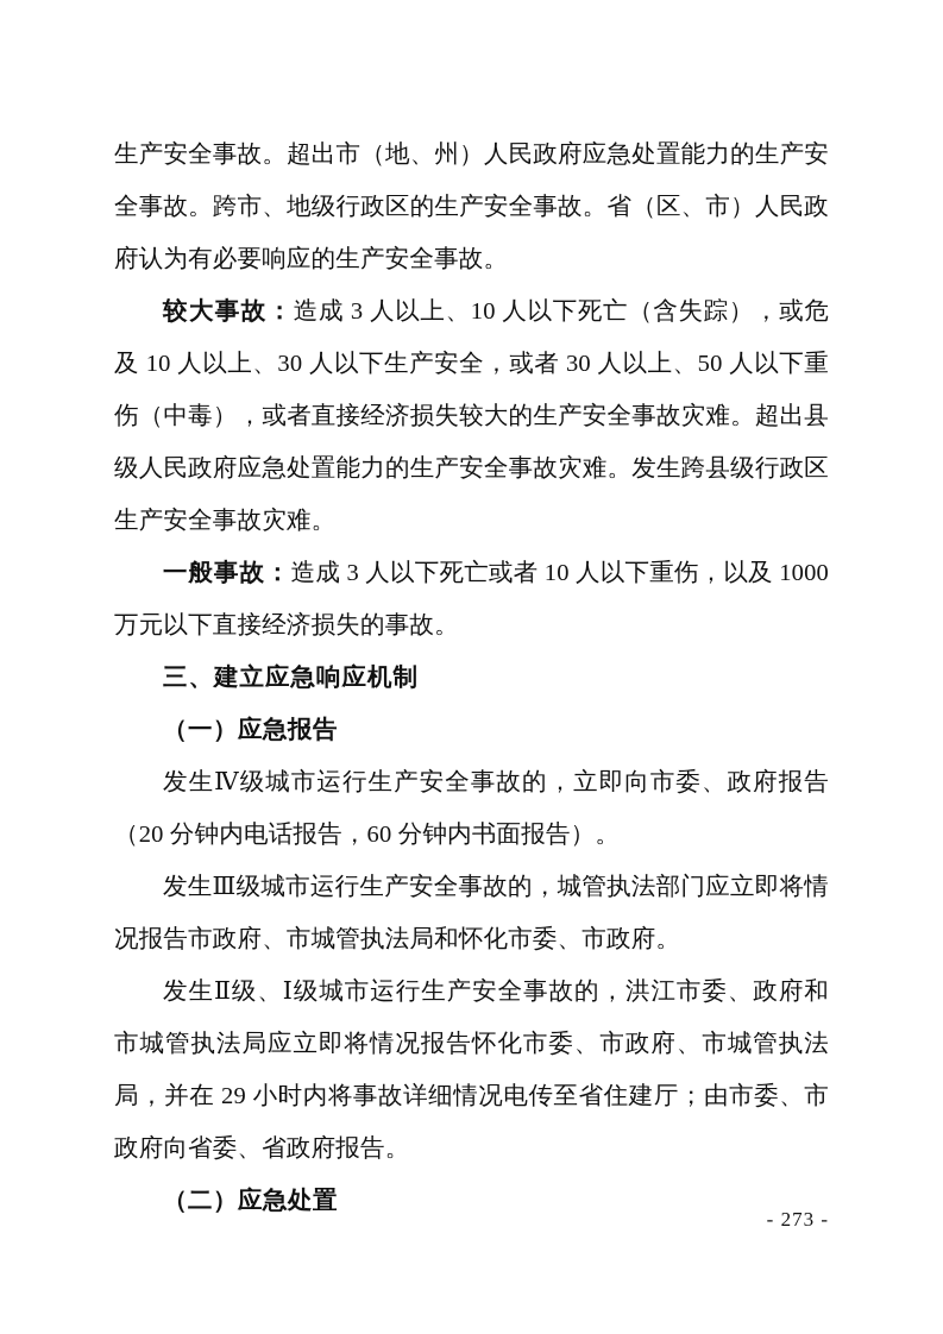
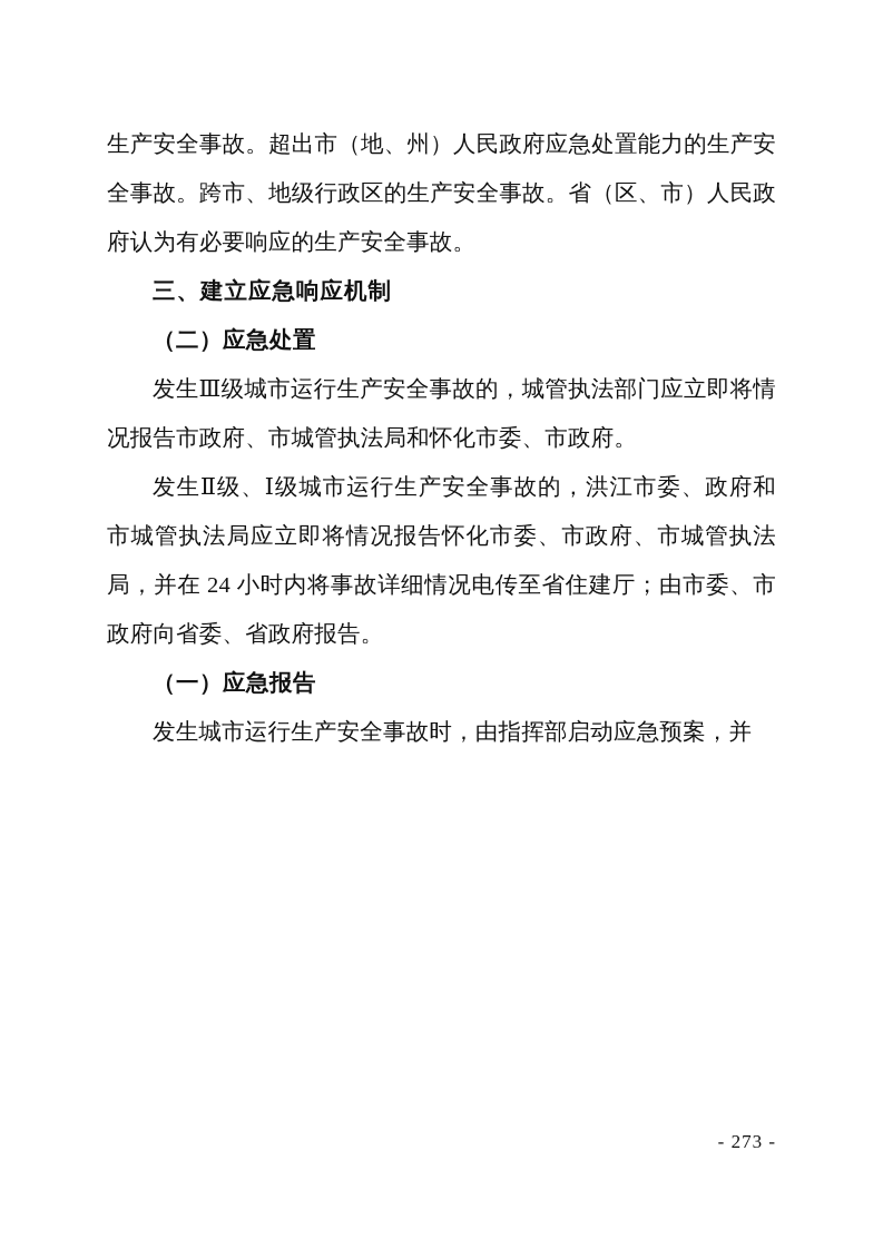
  生产安全事故。超出市（地、州）人民政府应急处置能力的生产安全事故。跨市、地级行政区的生产安全事故。省（区、市）人民政府认为有必要响应的生产安全事故。
- 较大事故：造成 3 人以上、10 人以下死亡（含失踪），或危及 10 人以上、30 人以下生产安全，或者 30 人以上、50 人以下重伤（中毒），或者直接经济损失较大的生产安全事故灾难。超出县级人民政府应急处置能力的生产安全事故灾难。发生跨县级行政区生产安全事故灾难。
- 一般事故：造成 3 人以下死亡或者 10 人以下重伤，以及 1000 万元以下直接经济损失的事故。
  三、建立应急响应机制
- （一）应急报告
+ （二）应急处置
- 发生Ⅳ级城市运行生产安全事故的，立即向市委、政府报告（20 分钟内电话报告，60 分钟内书面报告）。
  发生Ⅲ级城市运行生产安全事故的，城管执法部门应立即将情况报告市政府、市城管执法局和怀化市委、市政府。
- 发生Ⅱ级、Ⅰ级城市运行生产安全事故的，洪江市委、政府和市城管执法局应立即将情况报告怀化市委、市政府、市城管执法局，并在 29 小时内将事故详细情况电传至省住建厅；由市委、市政府向省委、省政府报告。
+ 发生Ⅱ级、Ⅰ级城市运行生产安全事故的，洪江市委、政府和市城管执法局应立即将情况报告怀化市委、市政府、市城管执法局，并在 24 小时内将事故详细情况电传至省住建厅；由市委、市政府向省委、省政府报告。
- （二）应急处置
+ （一）应急报告
+ 发生城市运行生产安全事故时，由指挥部启动应急预案，并
  - 273 -
